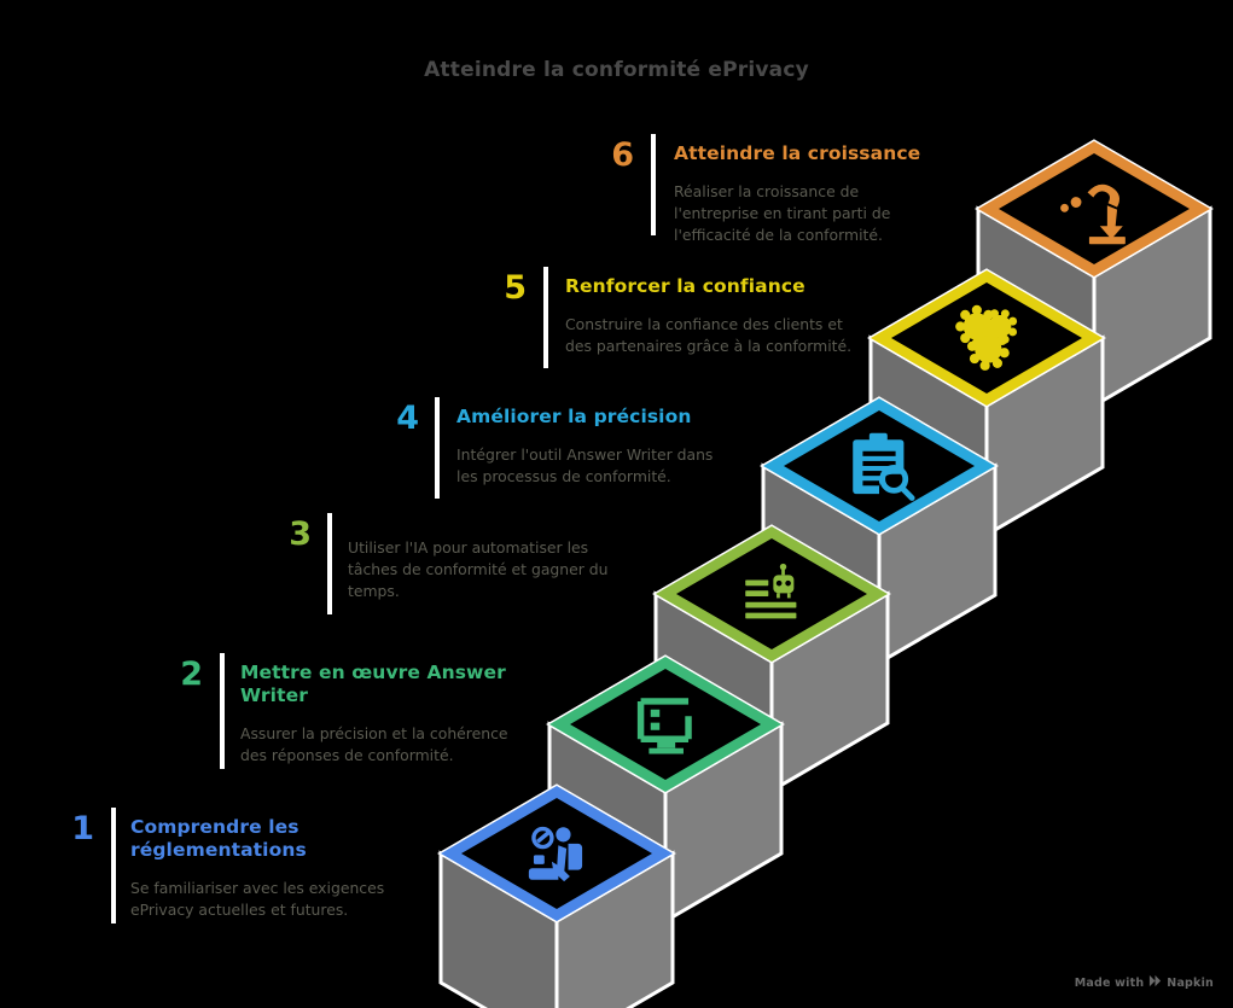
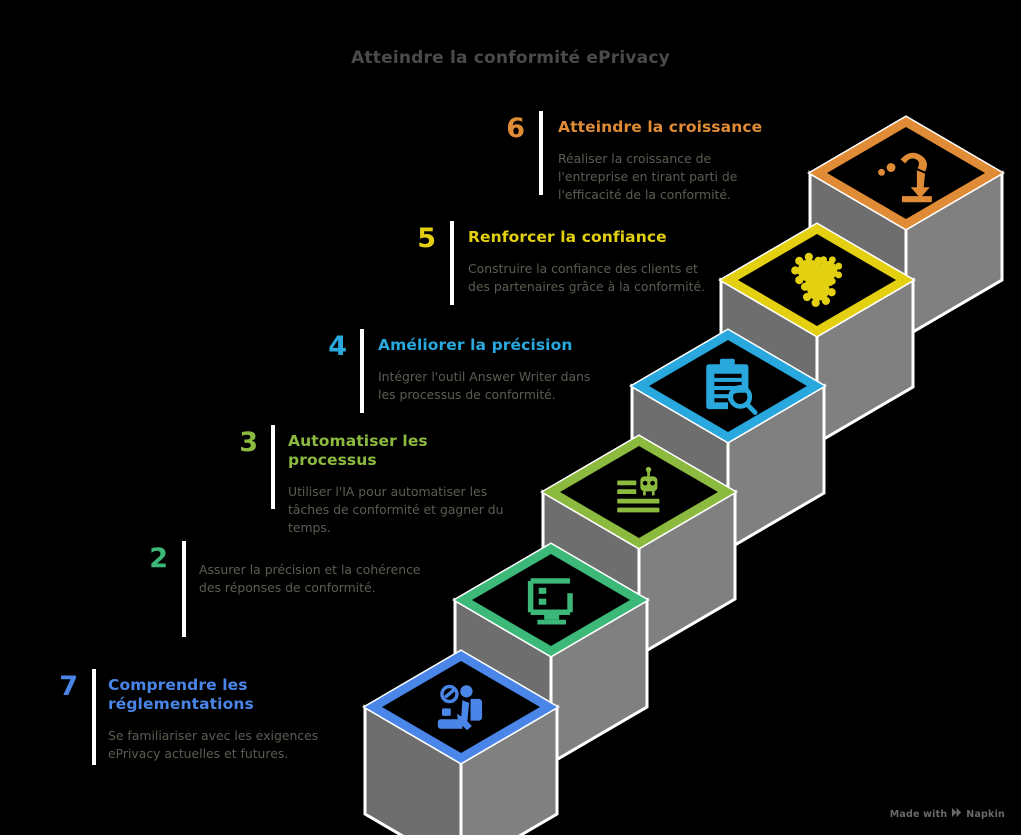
  Atteindre la conformité ePrivacy
- 1
+ 7
  Comprendre les réglementations
  Se familiariser avec les exigences ePrivacy actuelles et futures.
  2
- Mettre en œuvre Answer Writer
  Assurer la précision et la cohérence des réponses de conformité.
  3
+ Automatiser les processus
  Utiliser l'IA pour automatiser les tâches de conformité et gagner du temps.
  4
  Améliorer la précision
  Intégrer l'outil Answer Writer dans les processus de conformité.
  5
  Renforcer la confiance
  Construire la confiance des clients et des partenaires grâce à la conformité.
  6
  Atteindre la croissance
  Réaliser la croissance de l'entreprise en tirant parti de l'efficacité de la conformité.
  Made with
  Napkin
